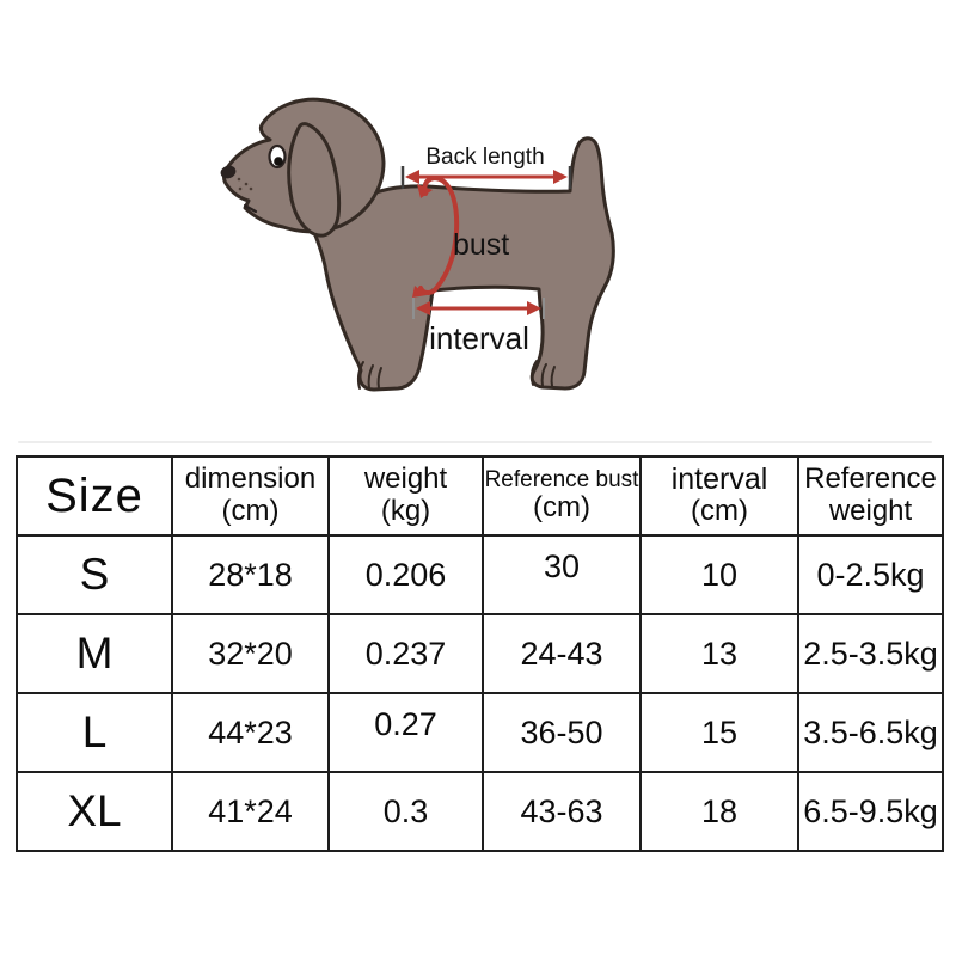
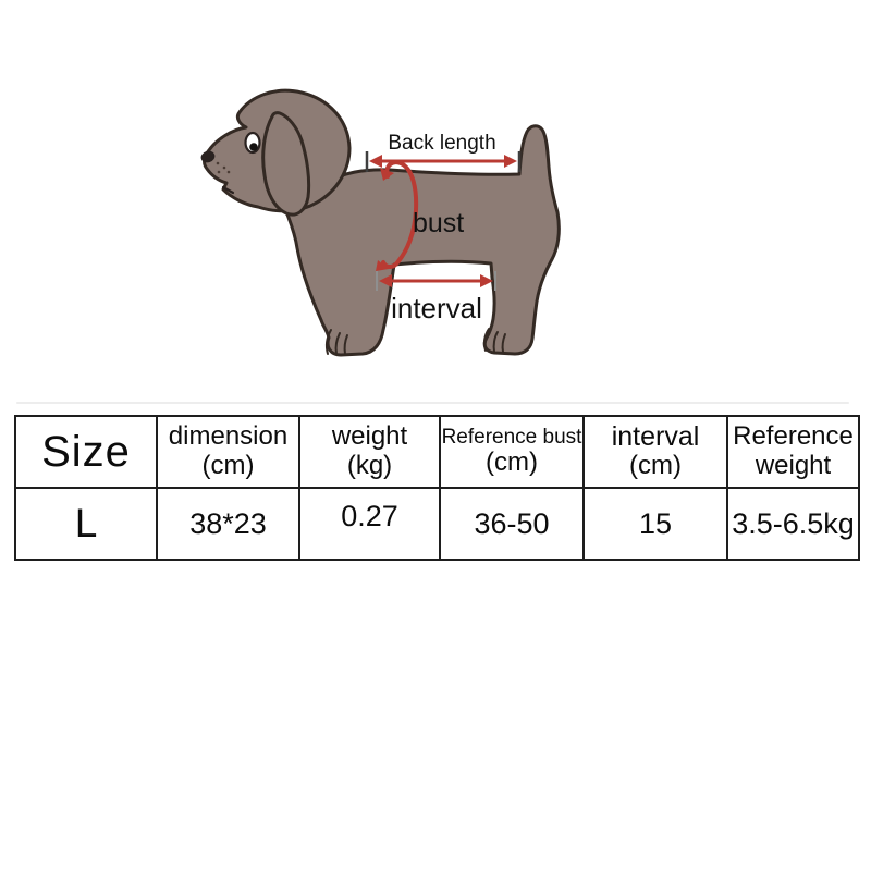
  Back length
  bust
  interval
  Size	dimension (cm)	weight (kg)	Reference bust (cm)	interval (cm)	Reference weight
- S	28*18	0.206	30	10	0-2.5kg
- M	32*20	0.237	24-43	13	2.5-3.5kg
- L	44*23	0.27	36-50	15	3.5-6.5kg
+ L	38*23	0.27	36-50	15	3.5-6.5kg
- XL	41*24	0.3	43-63	18	6.5-9.5kg
